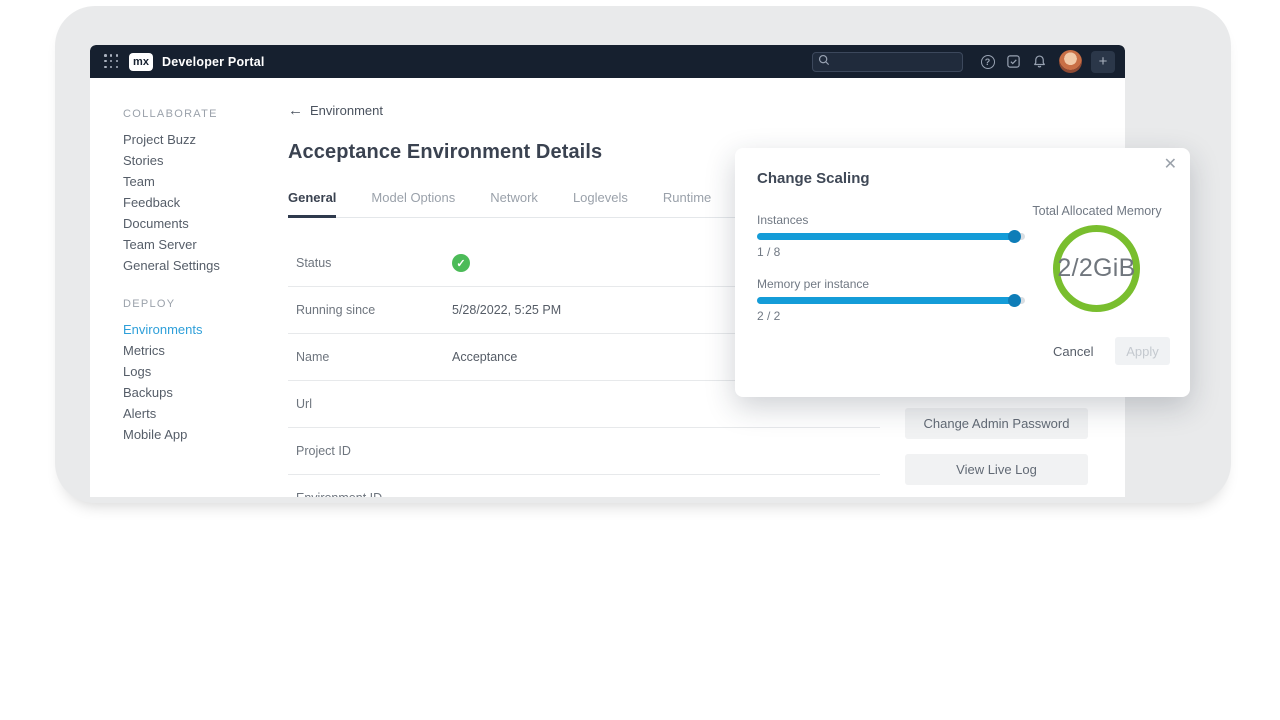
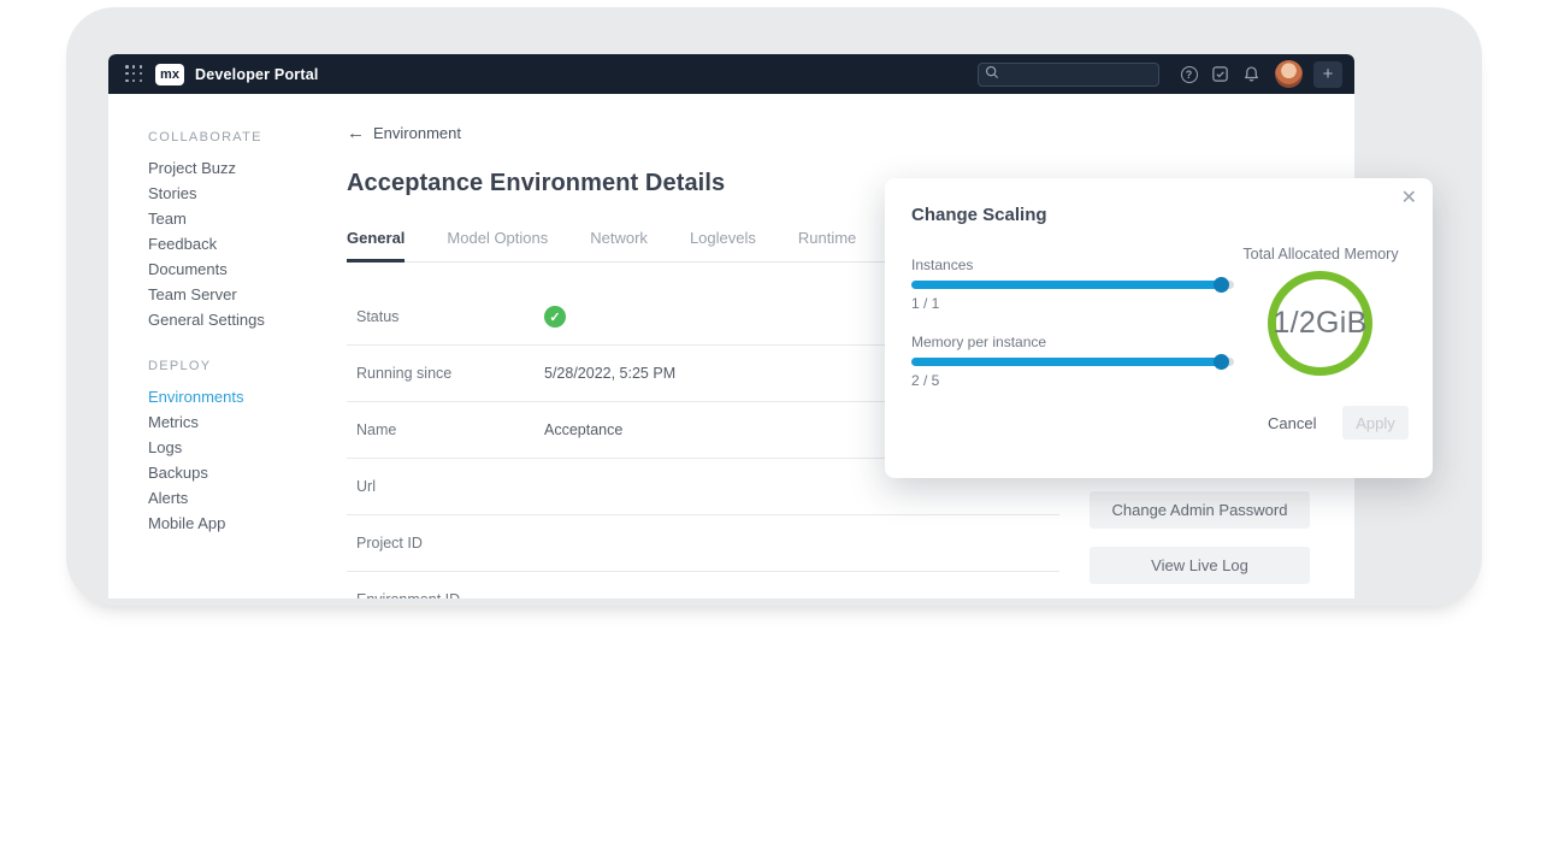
  mx
  Developer Portal
  ?
  +
  COLLABORATE
  Project Buzz
  Stories
  Team
  Feedback
  Documents
  Team Server
  General Settings
  DEPLOY
  Environments
  Metrics
  Logs
  Backups
  Alerts
  Mobile App
  ←
  Environment
  Acceptance Environment Details
  General
  Model Options
  Network
  Loglevels
  Runtime
  Status
  ✓
  Running since
  5/28/2022, 5:25 PM
  Name
  Acceptance
  Url
  Project ID
  Change Admin Password
  View Live Log
  ✕
  Change Scaling
  Instances
- 1 / 8
+ 1 / 1
  Memory per instance
- 2 / 2
+ 2 / 5
  Total Allocated Memory
- 2/2GiB
+ 1/2GiB
  Cancel
  Apply
